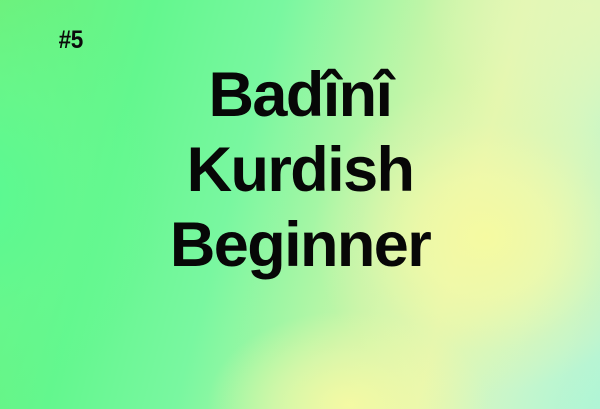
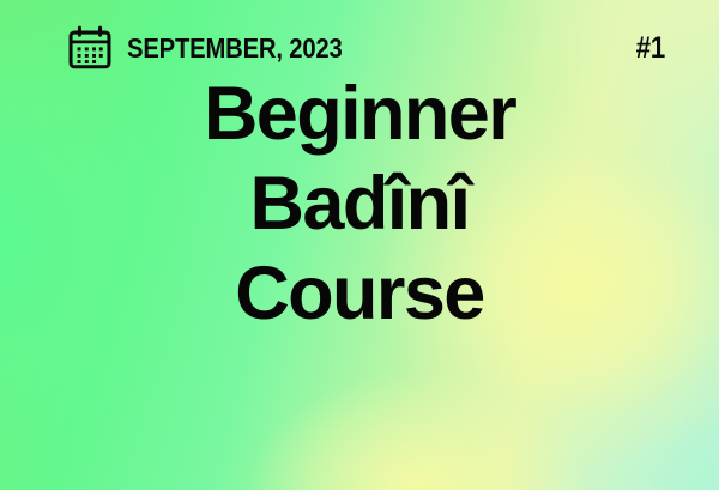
+ SEPTEMBER, 2023
- #5
+ #1
- Badînî
+ Beginner
- Kurdish
- Beginner
+ Badînî
+ Course
